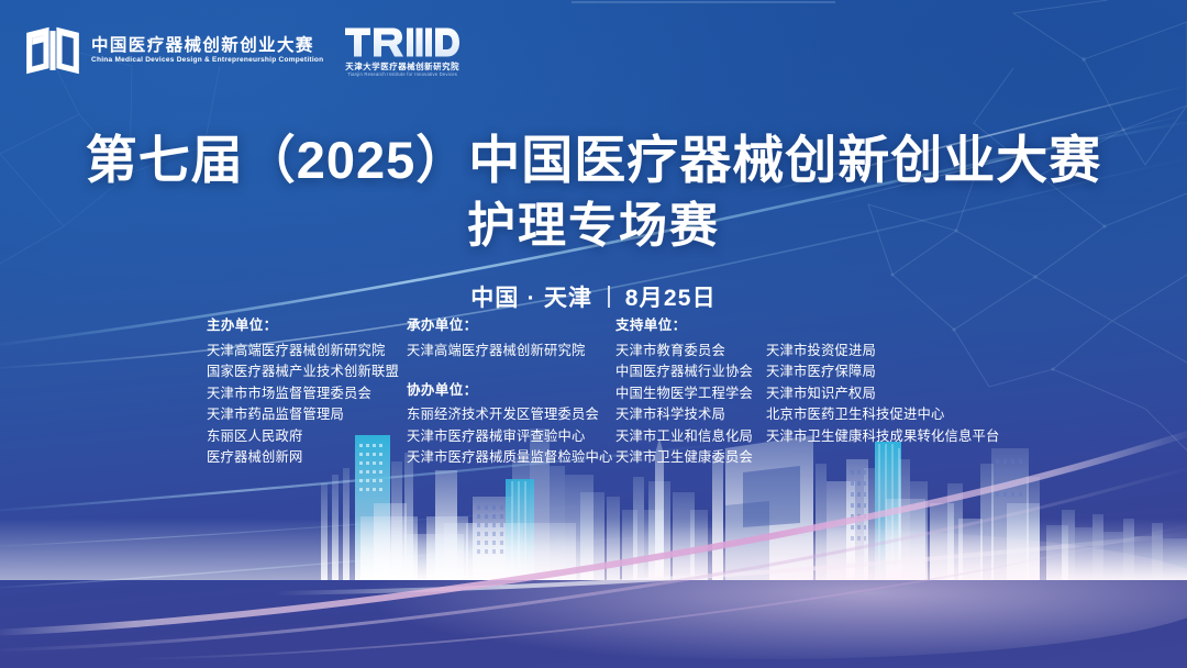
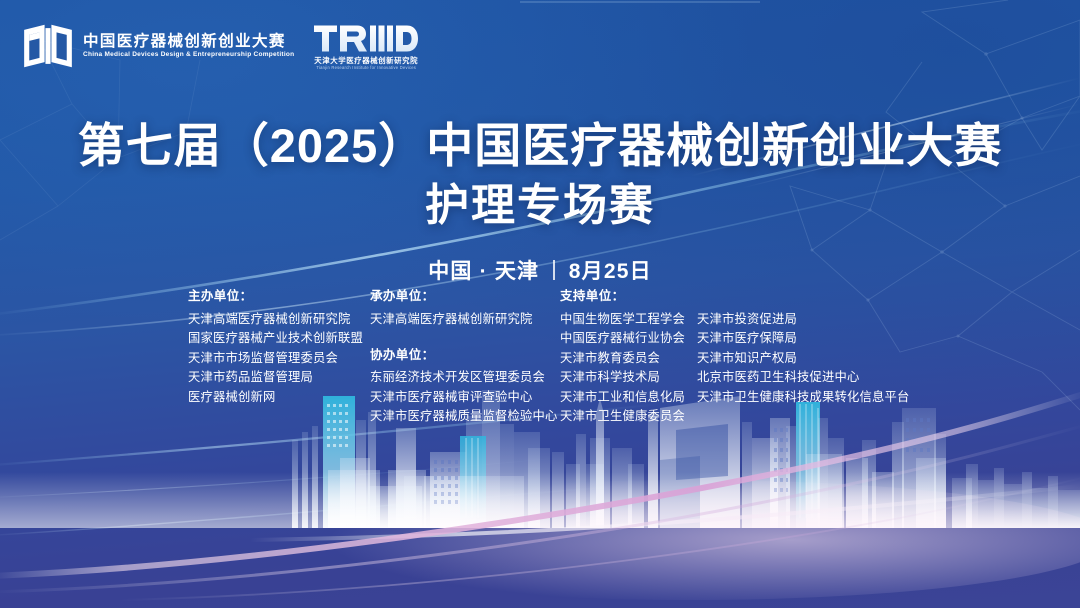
  中国医疗器械创新创业大赛
  天津大学医疗器械创新研究院
  第七届（2025）中国医疗器械创新创业大赛
  护理专场赛
  中国 · 天津
  8月25日
  主办单位：
  天津高端医疗器械创新研究院
  国家医疗器械产业技术创新联盟
  天津市市场监督管理委员会
  天津市药品监督管理局
- 东丽区人民政府
  医疗器械创新网
  承办单位：
  天津高端医疗器械创新研究院
  协办单位：
  东丽经济技术开发区管理委员会
  天津市医疗器械审评查验中心
  天津市医疗器械质量监督检验中心
  支持单位：
- 天津市教育委员会
+ 中国生物医学工程学会
  中国医疗器械行业协会
- 中国生物医学工程学会
+ 天津市教育委员会
  天津市科学技术局
  天津市工业和信息化局
  天津市卫生健康委员会
  天津市投资促进局
  天津市医疗保障局
  天津市知识产权局
  北京市医药卫生科技促进中心
  天津市卫生健康科技成果转化信息平台
